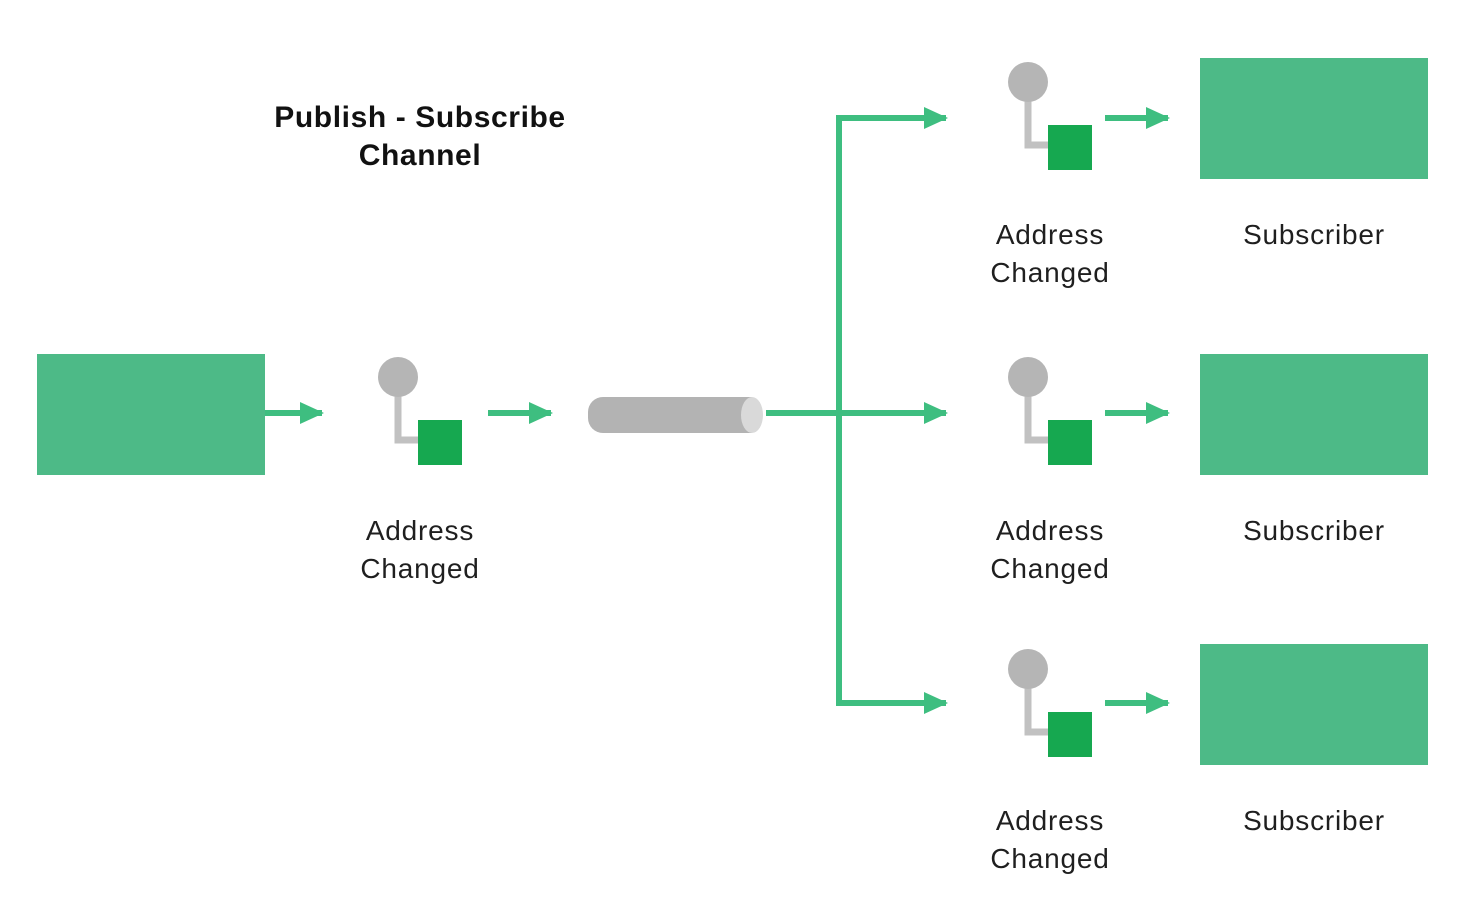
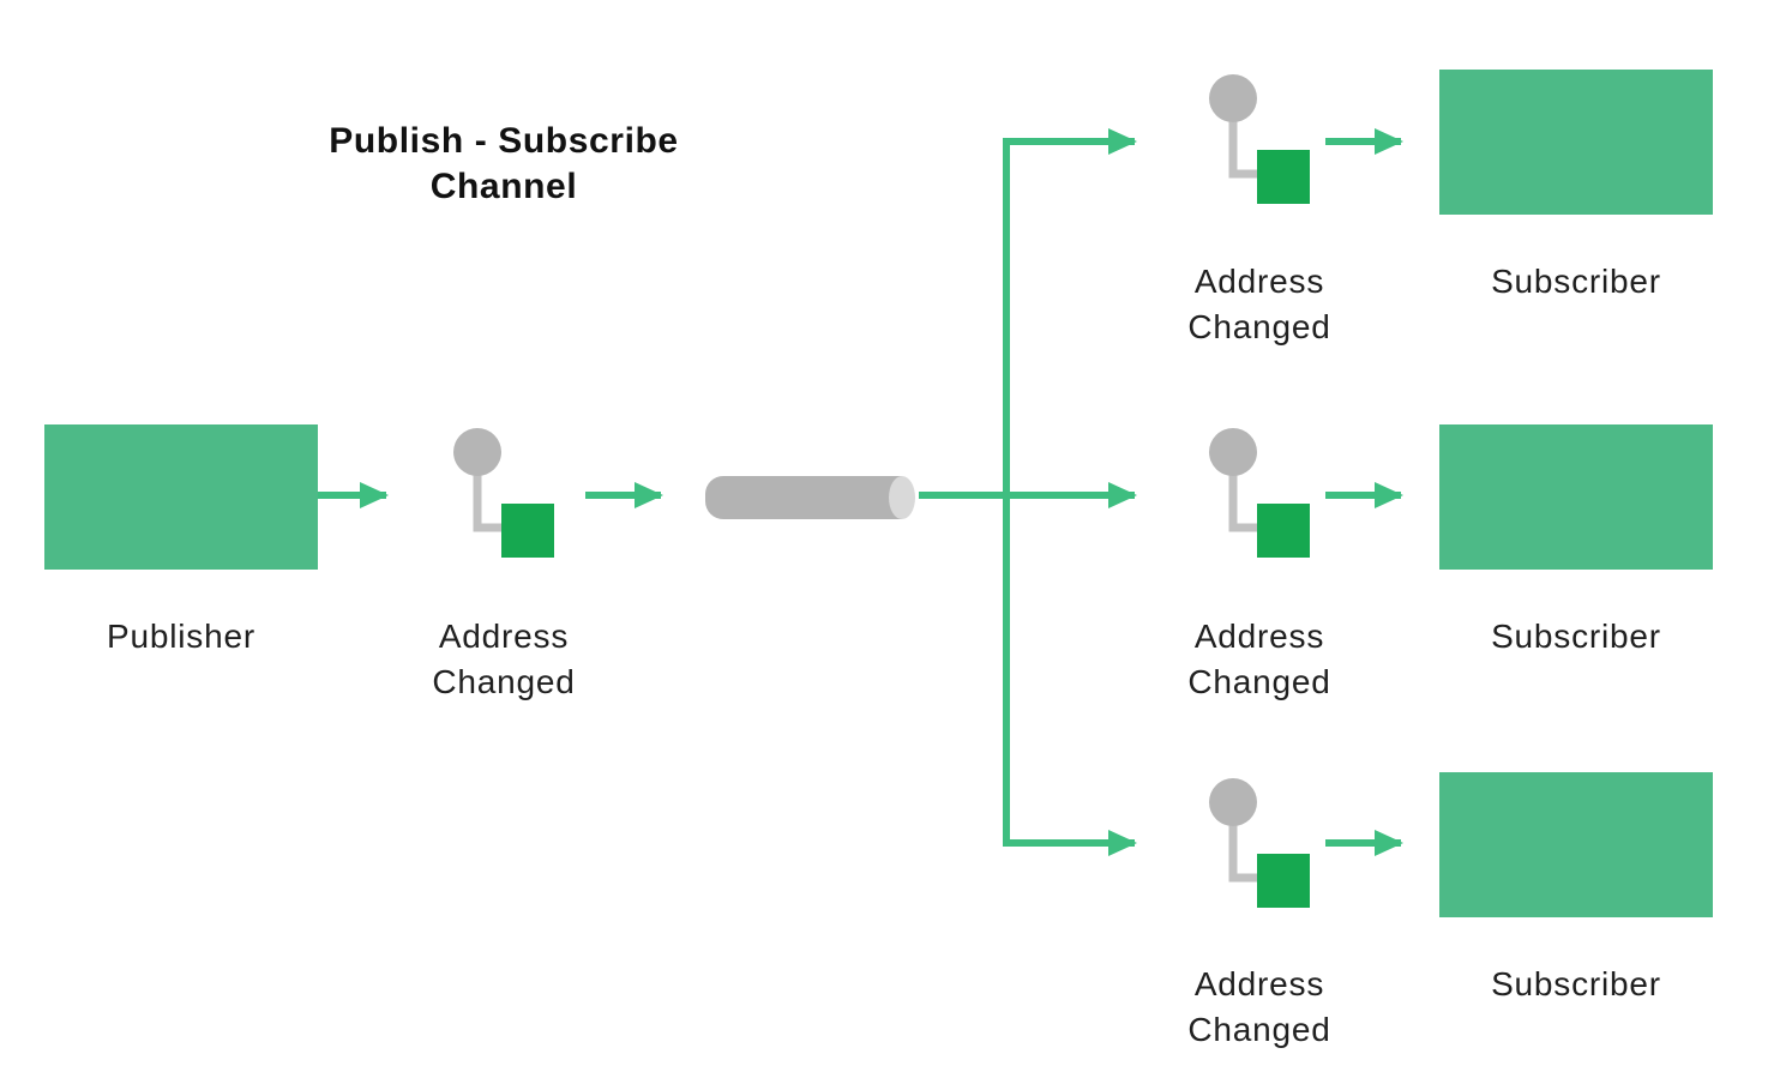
  Publish - Subscribe
  Channel
+ Publisher
  Address
  Changed
  Address
  Changed
  Subscriber
  Address
  Changed
  Subscriber
  Address
  Changed
  Subscriber
